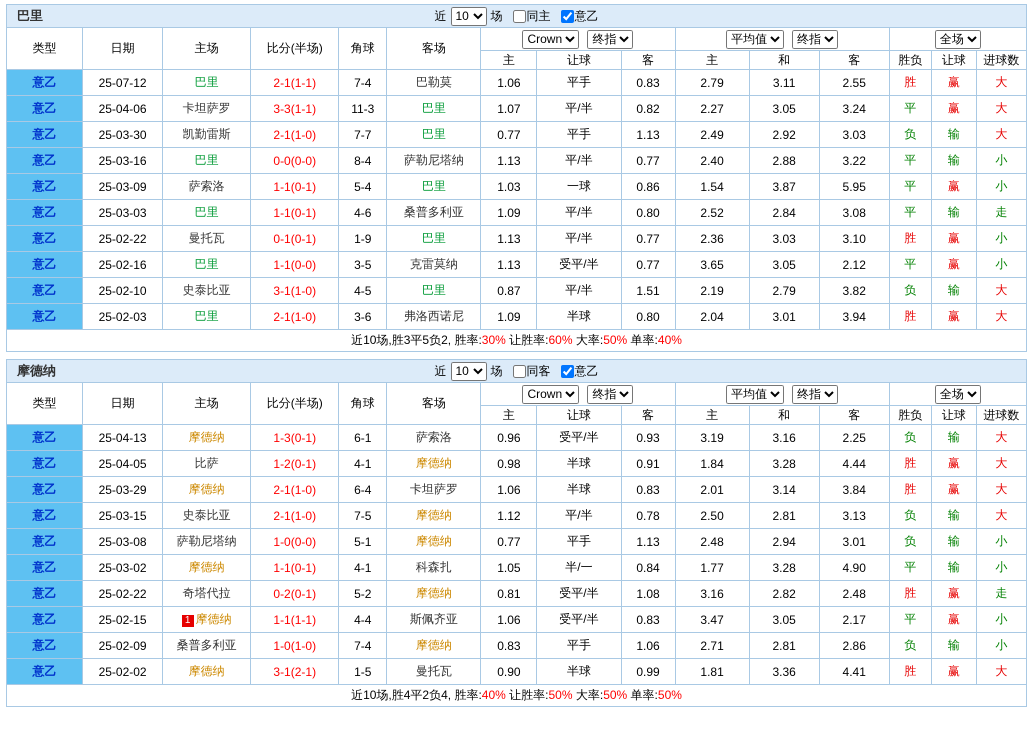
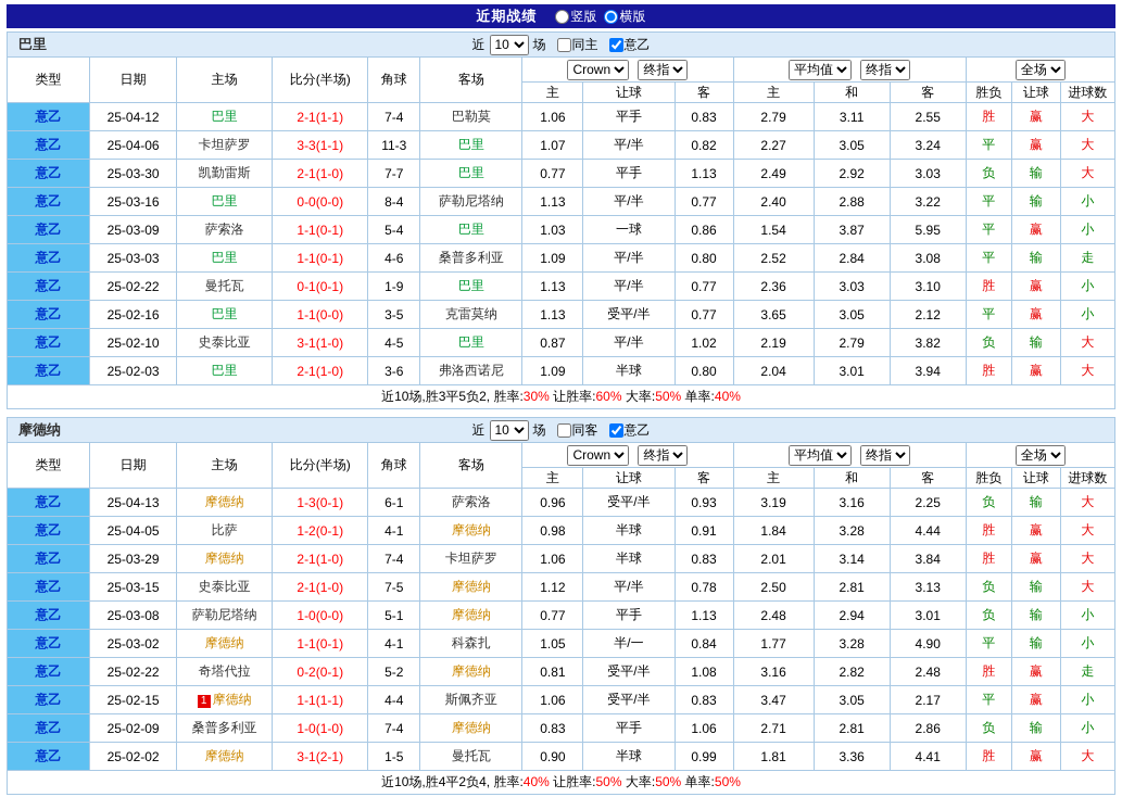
+ 近期战绩
+ 竖版
+ 横版
  巴里
  近
  10
  场
  同主
  意乙
  类型	日期	主场	比分(半场)	角球	客场	Crown 终指	平均值 终指	全场
  主	让球	客	主	和	客	胜负	让球	进球数
- 意乙	25-07-12	巴里	2-1(1-1)	7-4	巴勒莫	1.06	平手	0.83	2.79	3.11	2.55	胜	赢	大
+ 意乙	25-04-12	巴里	2-1(1-1)	7-4	巴勒莫	1.06	平手	0.83	2.79	3.11	2.55	胜	赢	大
  意乙	25-04-06	卡坦萨罗	3-3(1-1)	11-3	巴里	1.07	平/半	0.82	2.27	3.05	3.24	平	赢	大
  意乙	25-03-30	凯勤雷斯	2-1(1-0)	7-7	巴里	0.77	平手	1.13	2.49	2.92	3.03	负	输	大
  意乙	25-03-16	巴里	0-0(0-0)	8-4	萨勒尼塔纳	1.13	平/半	0.77	2.40	2.88	3.22	平	输	小
  意乙	25-03-09	萨索洛	1-1(0-1)	5-4	巴里	1.03	一球	0.86	1.54	3.87	5.95	平	赢	小
  意乙	25-03-03	巴里	1-1(0-1)	4-6	桑普多利亚	1.09	平/半	0.80	2.52	2.84	3.08	平	输	走
  意乙	25-02-22	曼托瓦	0-1(0-1)	1-9	巴里	1.13	平/半	0.77	2.36	3.03	3.10	胜	赢	小
  意乙	25-02-16	巴里	1-1(0-0)	3-5	克雷莫纳	1.13	受平/半	0.77	3.65	3.05	2.12	平	赢	小
- 意乙	25-02-10	史泰比亚	3-1(1-0)	4-5	巴里	0.87	平/半	1.51	2.19	2.79	3.82	负	输	大
+ 意乙	25-02-10	史泰比亚	3-1(1-0)	4-5	巴里	0.87	平/半	1.02	2.19	2.79	3.82	负	输	大
  意乙	25-02-03	巴里	2-1(1-0)	3-6	弗洛西诺尼	1.09	半球	0.80	2.04	3.01	3.94	胜	赢	大
  近10场,胜3平5负2, 胜率:30% 让胜率:60% 大率:50% 单率:40%
  摩德纳
  近
  10
  场
  同客
  意乙
  类型	日期	主场	比分(半场)	角球	客场	Crown 终指	平均值 终指	全场
  主	让球	客	主	和	客	胜负	让球	进球数
  意乙	25-04-13	摩德纳	1-3(0-1)	6-1	萨索洛	0.96	受平/半	0.93	3.19	3.16	2.25	负	输	大
  意乙	25-04-05	比萨	1-2(0-1)	4-1	摩德纳	0.98	半球	0.91	1.84	3.28	4.44	胜	赢	大
- 意乙	25-03-29	摩德纳	2-1(1-0)	6-4	卡坦萨罗	1.06	半球	0.83	2.01	3.14	3.84	胜	赢	大
+ 意乙	25-03-29	摩德纳	2-1(1-0)	7-4	卡坦萨罗	1.06	半球	0.83	2.01	3.14	3.84	胜	赢	大
  意乙	25-03-15	史泰比亚	2-1(1-0)	7-5	摩德纳	1.12	平/半	0.78	2.50	2.81	3.13	负	输	大
  意乙	25-03-08	萨勒尼塔纳	1-0(0-0)	5-1	摩德纳	0.77	平手	1.13	2.48	2.94	3.01	负	输	小
  意乙	25-03-02	摩德纳	1-1(0-1)	4-1	科森扎	1.05	半/一	0.84	1.77	3.28	4.90	平	输	小
  意乙	25-02-22	奇塔代拉	0-2(0-1)	5-2	摩德纳	0.81	受平/半	1.08	3.16	2.82	2.48	胜	赢	走
  意乙	25-02-15	1 摩德纳	1-1(1-1)	4-4	斯佩齐亚	1.06	受平/半	0.83	3.47	3.05	2.17	平	赢	小
  意乙	25-02-09	桑普多利亚	1-0(1-0)	7-4	摩德纳	0.83	平手	1.06	2.71	2.81	2.86	负	输	小
  意乙	25-02-02	摩德纳	3-1(2-1)	1-5	曼托瓦	0.90	半球	0.99	1.81	3.36	4.41	胜	赢	大
  近10场,胜4平2负4, 胜率:40% 让胜率:50% 大率:50% 单率:50%
